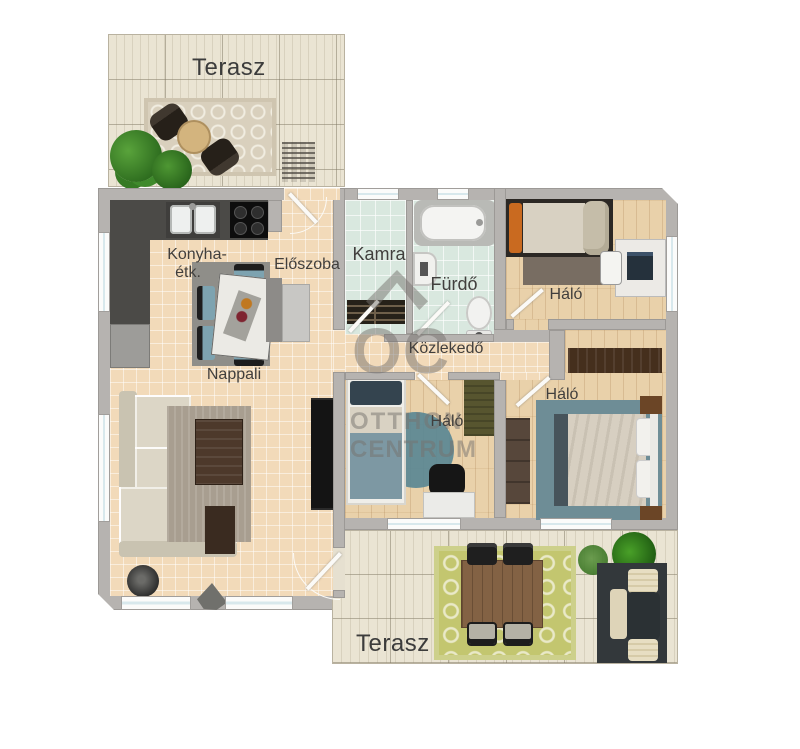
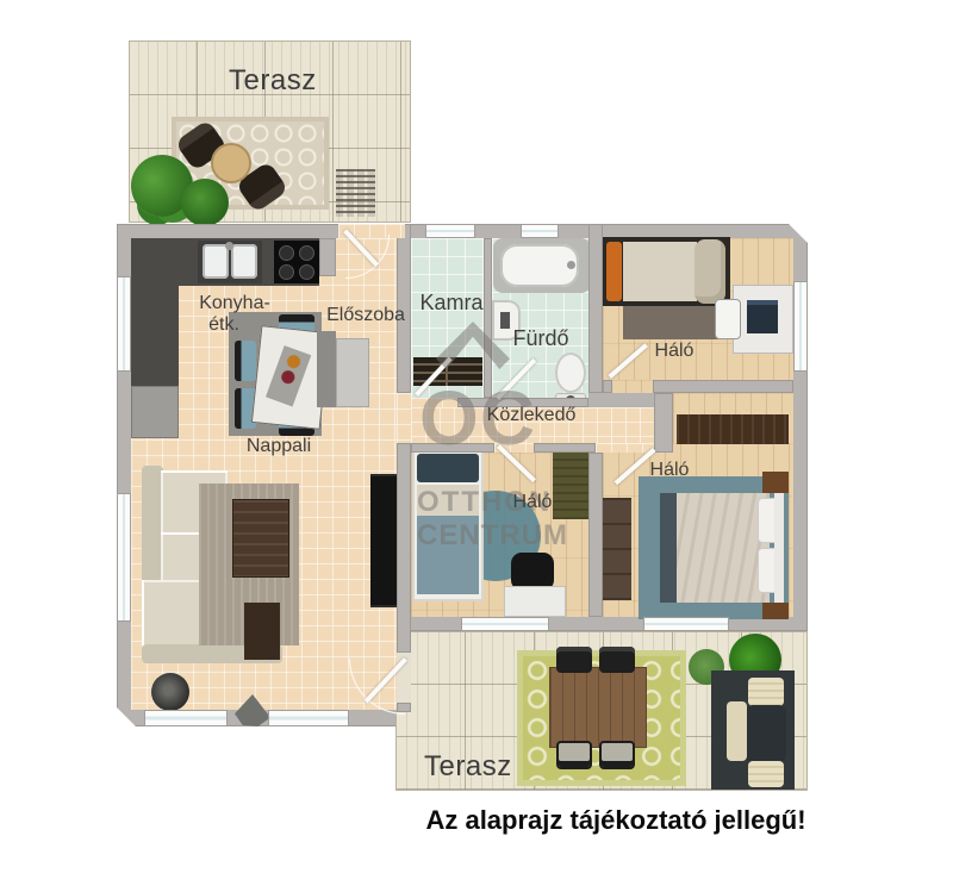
  Terasz
  Terasz
  OC
  OTTHO
  CENTRUM
  Konyha-
  étk.
  Előszoba
  Kamra
  Fürdő
  Háló
  Közlekedő
  Háló
  Háló
  Nappali
+ Az alaprajz tájékoztató jellegű!
